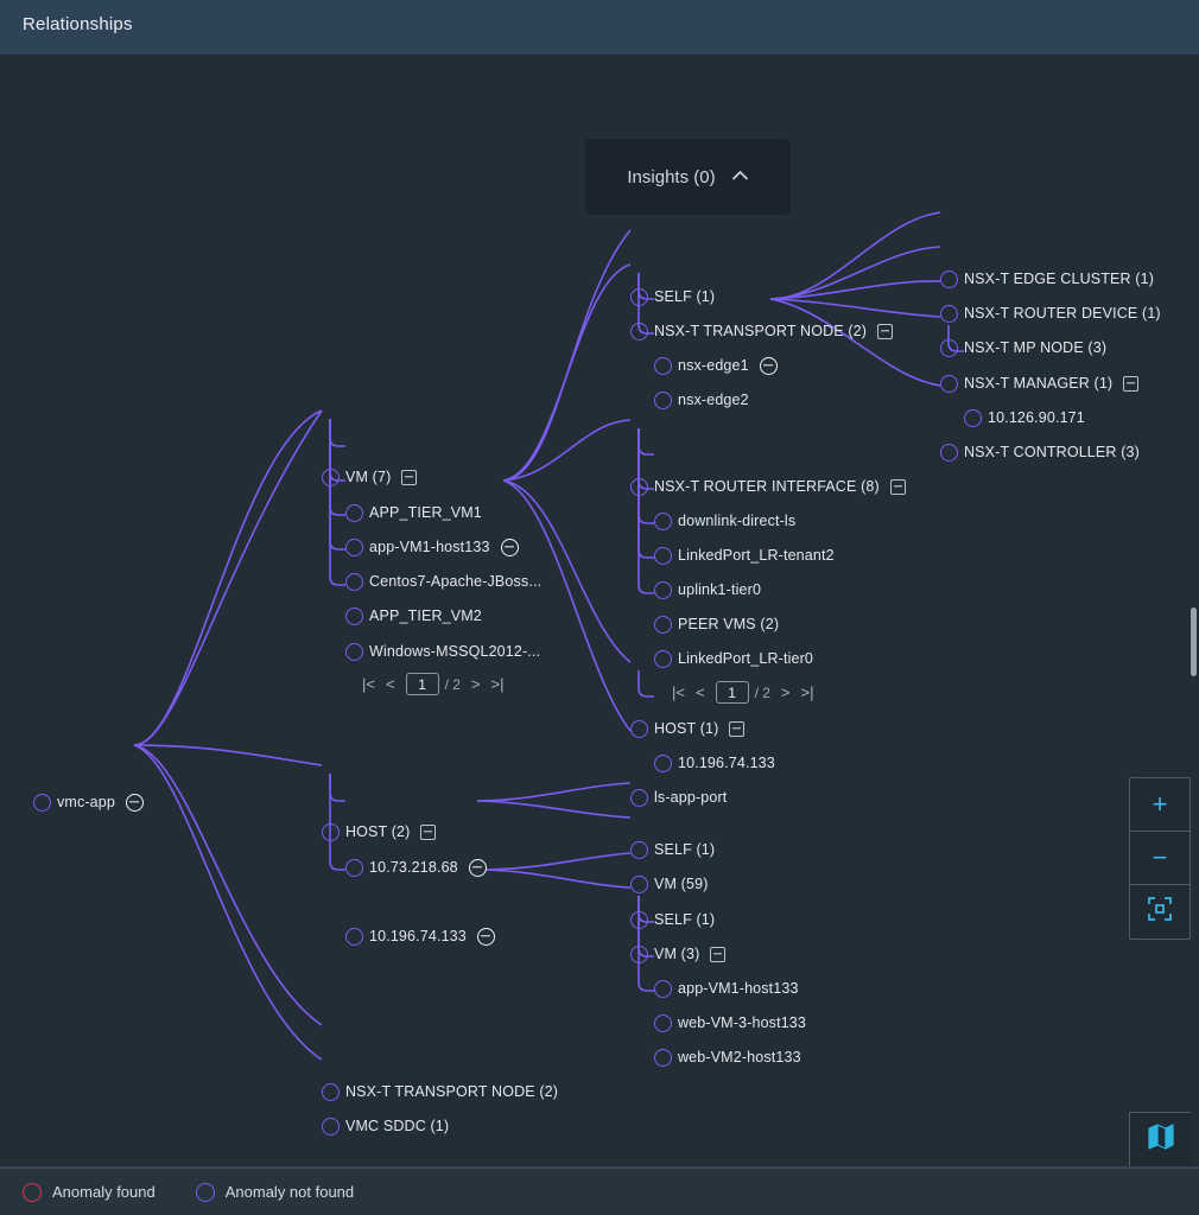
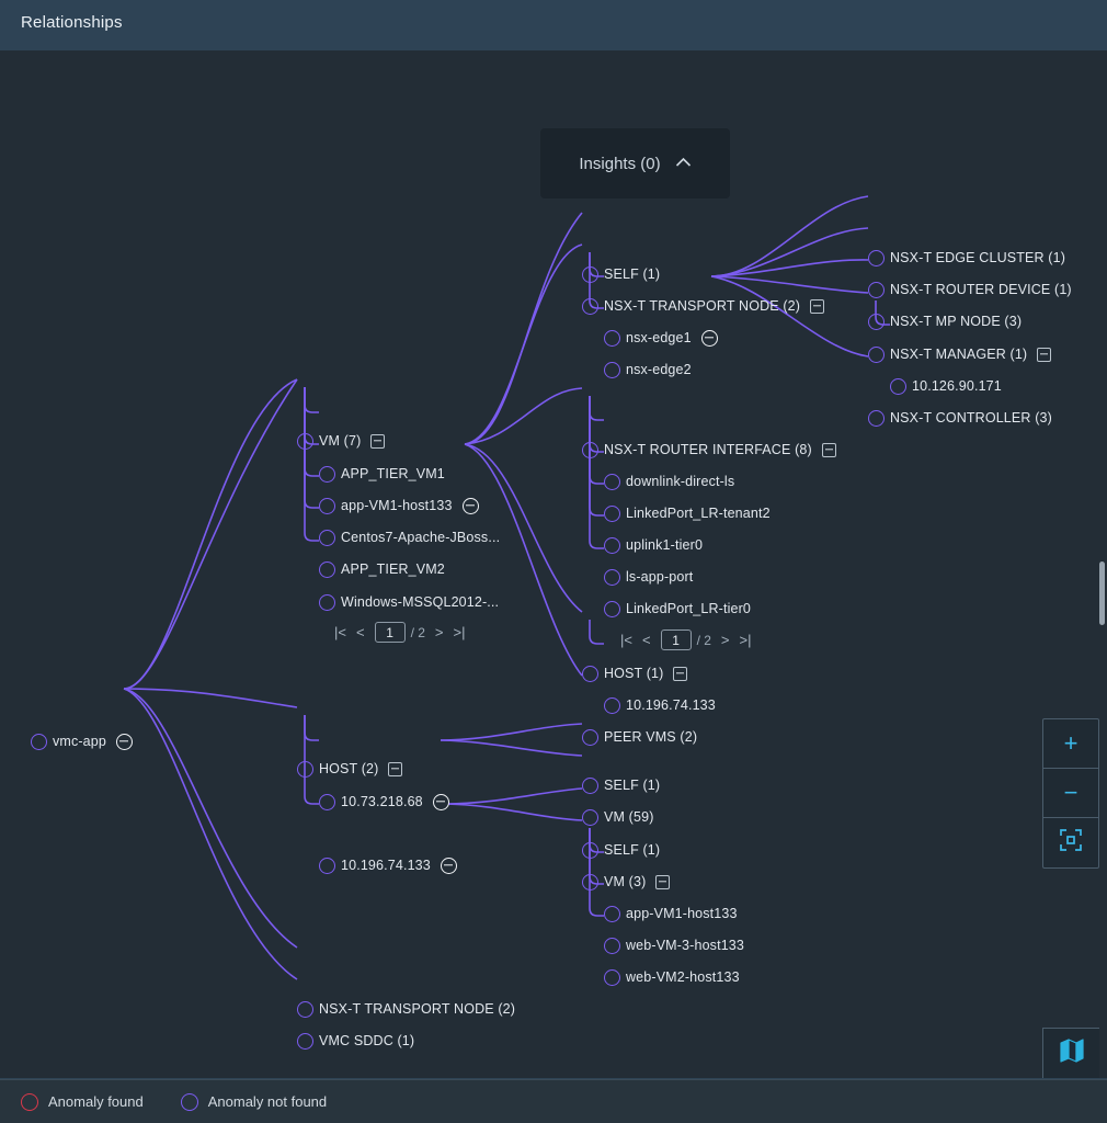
  Relationships
  Insights (0)
  vmc-app
  VM (7)
  APP_TIER_VM1
  app-VM1-host133
  Centos7-Apache-JBoss...
  APP_TIER_VM2
  Windows-MSSQL2012-...
  SELF (1)
  NSX-T TRANSPORT NODE (2)
  nsx-edge1
  nsx-edge2
  NSX-T EDGE CLUSTER (1)
  NSX-T ROUTER DEVICE (1)
  NSX-T MP NODE (3)
  NSX-T MANAGER (1)
  10.126.90.171
  NSX-T CONTROLLER (3)
  NSX-T ROUTER INTERFACE (8)
  downlink-direct-ls
  LinkedPort_LR-tenant2
  uplink1-tier0
- PEER VMS (2)
+ ls-app-port
  LinkedPort_LR-tier0
  HOST (1)
  10.196.74.133
- ls-app-port
+ PEER VMS (2)
  HOST (2)
  10.73.218.68
  10.196.74.133
  SELF (1)
  VM (59)
  SELF (1)
  VM (3)
  app-VM1-host133
  web-VM-3-host133
  web-VM2-host133
  NSX-T TRANSPORT NODE (2)
  VMC SDDC (1)
  |<
  <
  1
  / 2
  >
  >|
  |<
  <
  1
  / 2
  >
  >|
  +
  −
  Anomaly found
  Anomaly not found
